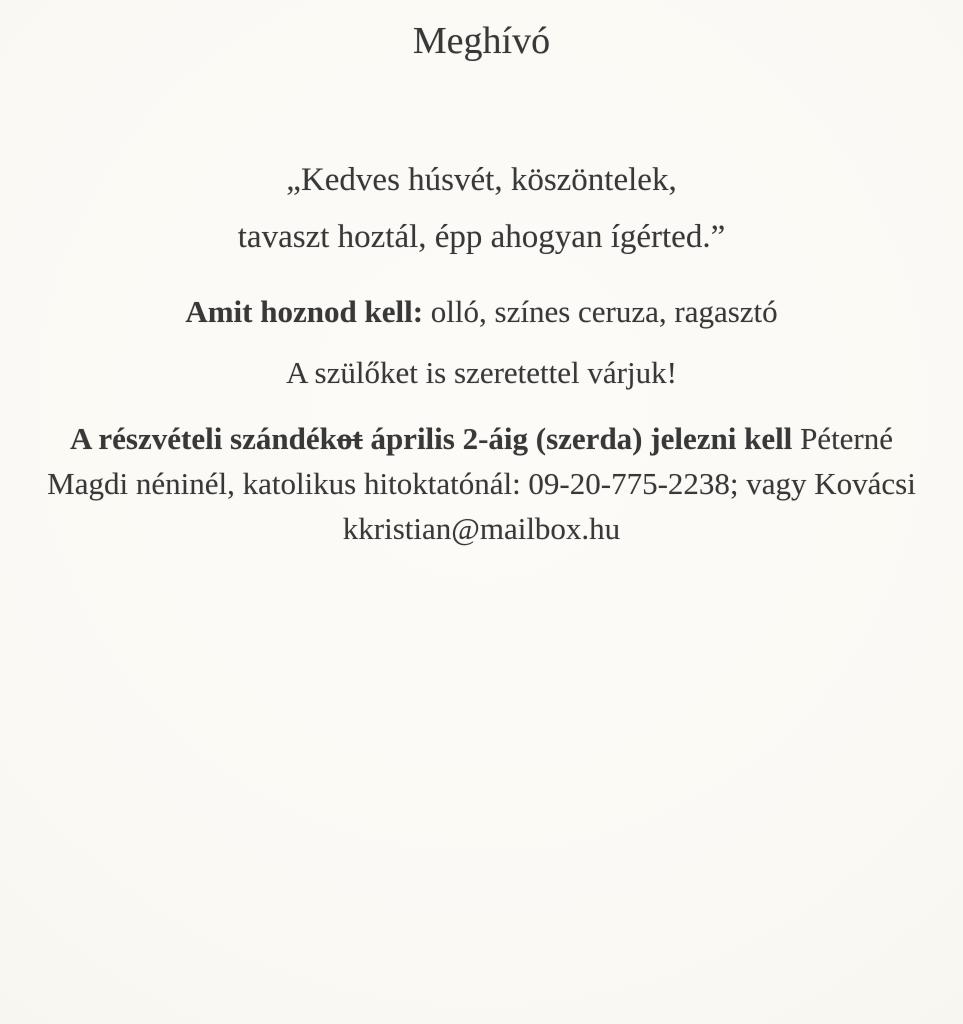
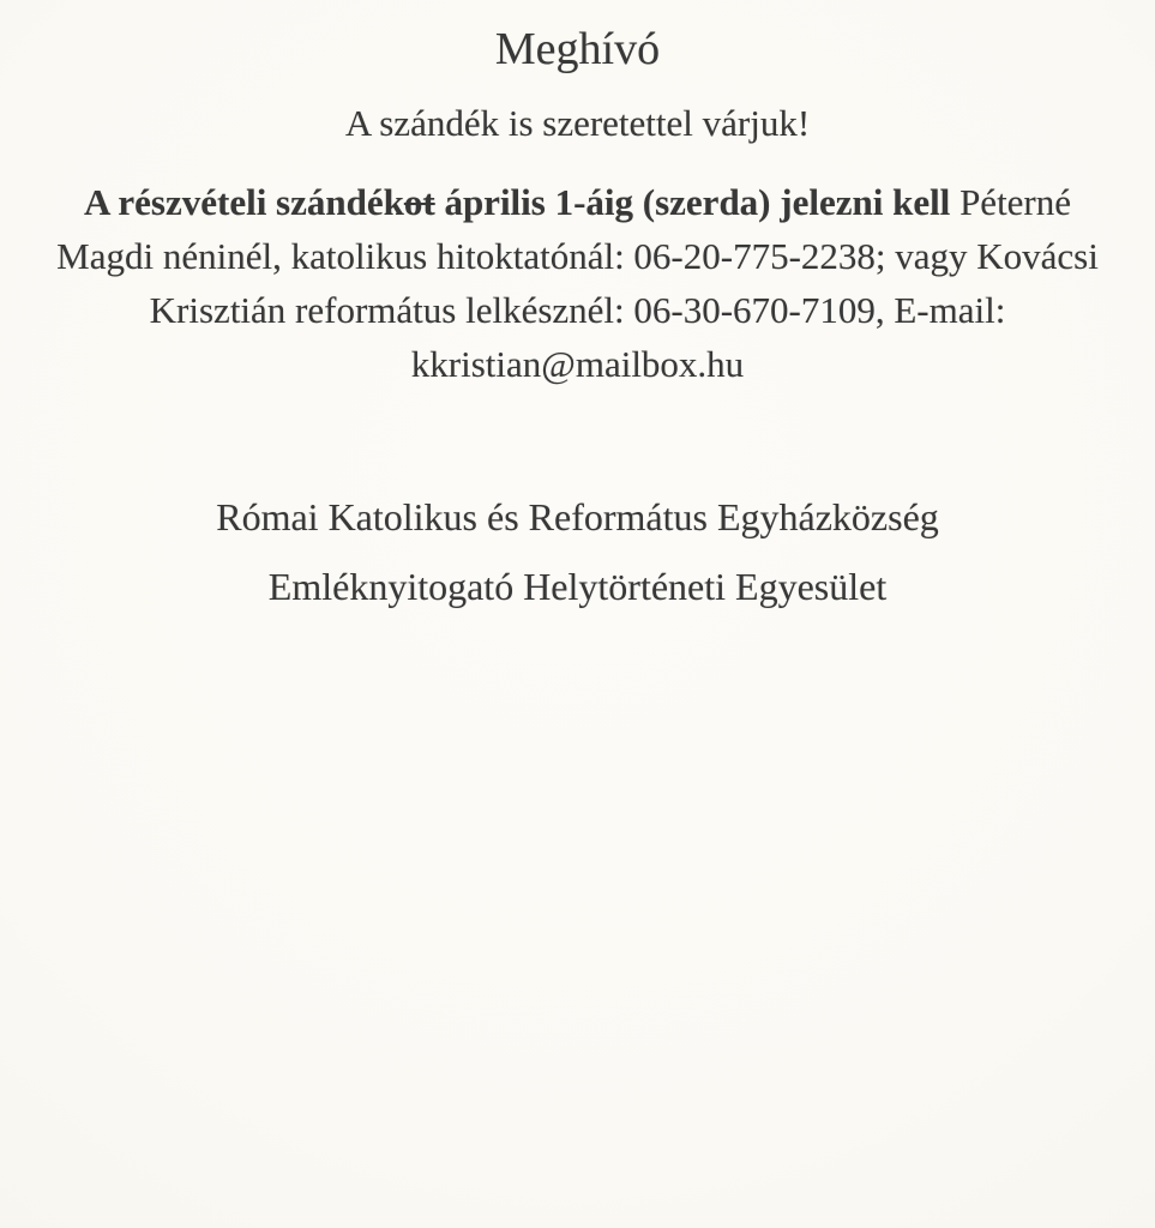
  Meghívó
- „Kedves húsvét, köszöntelek,
- tavaszt hoztál, épp ahogyan ígérted.”
- Amit hoznod kell: olló, színes ceruza, ragasztó
- A szülőket is szeretettel várjuk!
+ A szándék is szeretettel várjuk!
- A részvételi szándékot április 2-áig (szerda) jelezni kell Péterné
+ A részvételi szándékot április 1-áig (szerda) jelezni kell Péterné
- Magdi néninél, katolikus hitoktatónál: 09-20-775-2238; vagy Kovácsi
+ Magdi néninél, katolikus hitoktatónál: 06-20-775-2238; vagy Kovácsi
+ Krisztián református lelkésznél: 06-30-670-7109, E-mail:
  kkristian@mailbox.hu
+ Római Katolikus és Református Egyházközség
+ Emléknyitogató Helytörténeti Egyesület
